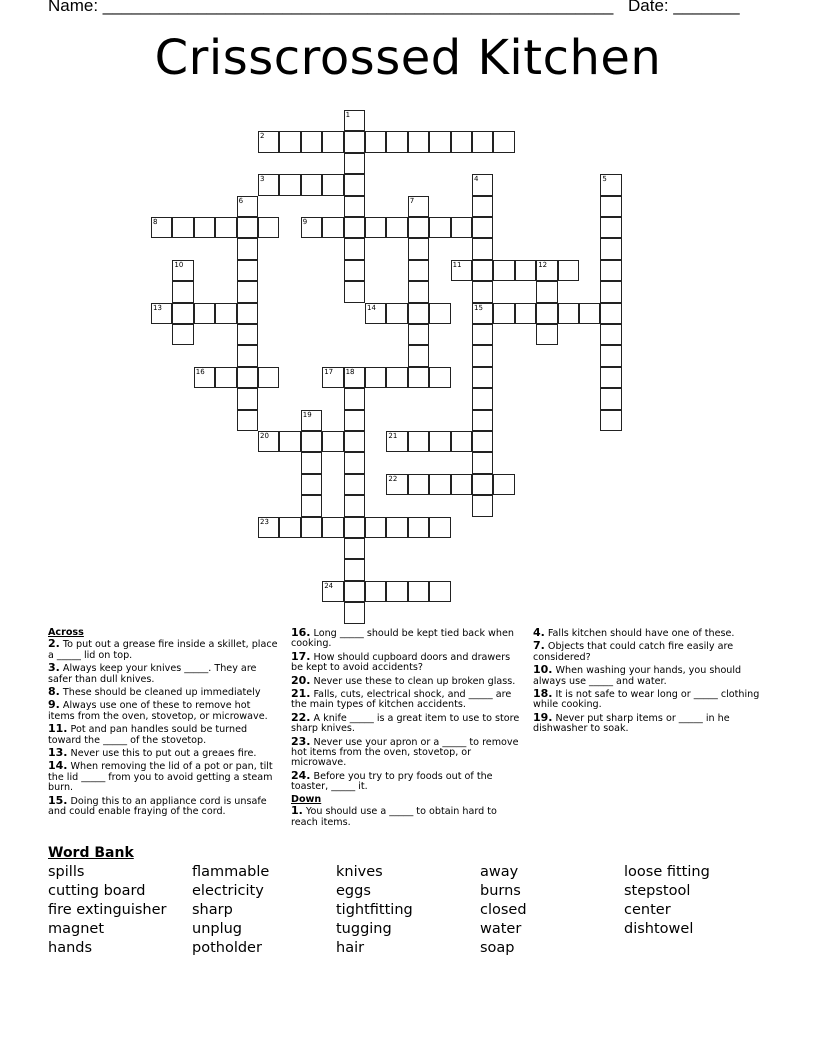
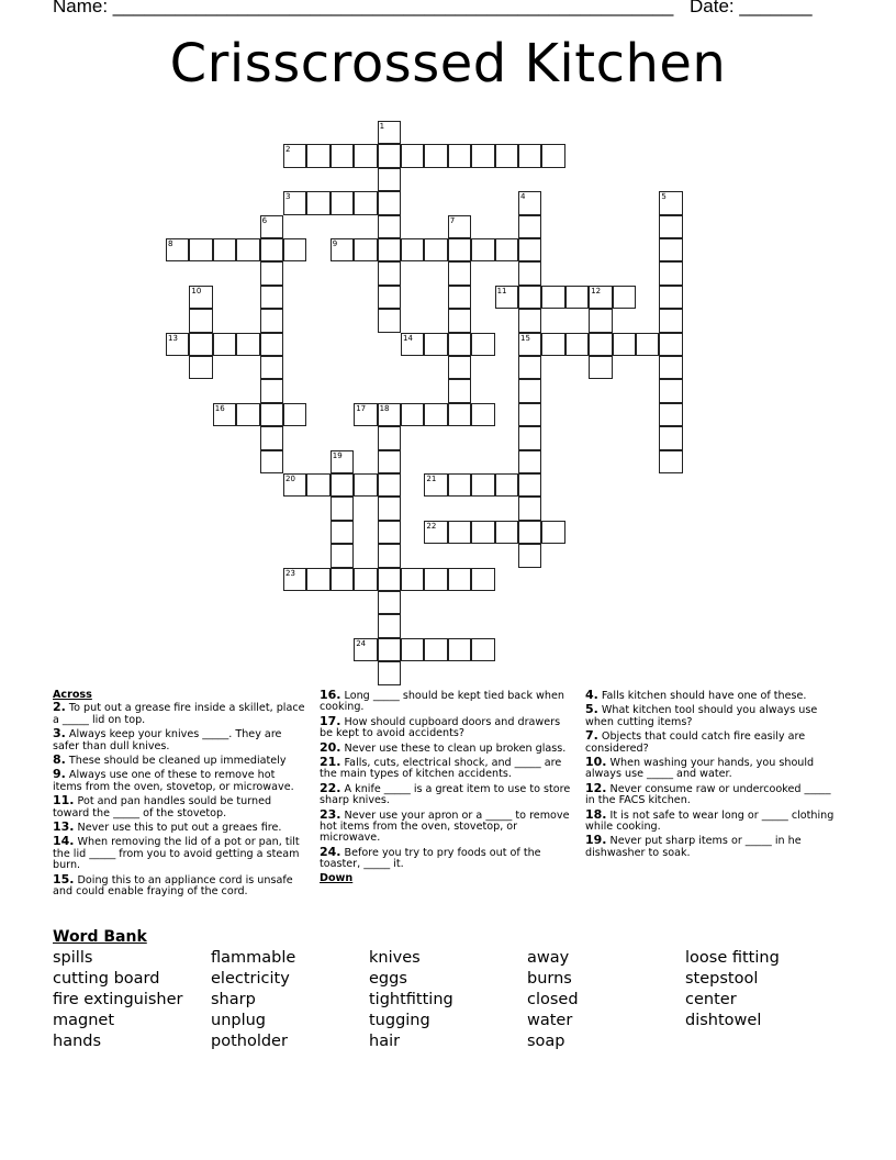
  Name: ______________________________________________________
  Date: _______
  Crisscrossed Kitchen
  1
  2
  3
  4
  15
  5
  6
  7
  8
  9
  10
  11
  12
  13
  14
  16
  17
  18
  19
  20
  21
  22
  23
  24
  Across
  2. To put out a grease fire inside a skillet, place a _____ lid on top.
  3. Always keep your knives _____. They are safer than dull knives.
  8. These should be cleaned up immediately
  9. Always use one of these to remove hot items from the oven, stovetop, or microwave.
  11. Pot and pan handles sould be turned toward the _____ of the stovetop.
  13. Never use this to put out a greaes fire.
  14. When removing the lid of a pot or pan, tilt the lid _____ from you to avoid getting a steam burn.
  15. Doing this to an appliance cord is unsafe and could enable fraying of the cord.
  16. Long _____ should be kept tied back when cooking.
  17. How should cupboard doors and drawers be kept to avoid accidents?
  20. Never use these to clean up broken glass.
  21. Falls, cuts, electrical shock, and _____ are the main types of kitchen accidents.
  22. A knife _____ is a great item to use to store sharp knives.
  23. Never use your apron or a _____ to remove hot items from the oven, stovetop, or microwave.
  24. Before you try to pry foods out of the toaster, _____ it.
  Down
- 1. You should use a _____ to obtain hard to reach items.
  4. Falls kitchen should have one of these.
+ 5. What kitchen tool should you always use when cutting items?
  7. Objects that could catch fire easily are considered?
  10. When washing your hands, you should always use _____ and water.
+ 12. Never consume raw or undercooked _____ in the FACS kitchen.
  18. It is not safe to wear long or _____ clothing while cooking.
  19. Never put sharp items or _____ in he dishwasher to soak.
  Word Bank
  spills
  cutting board
  fire extinguisher
  magnet
  hands
  flammable
  electricity
  sharp
  unplug
  potholder
  knives
  eggs
  tightfitting
  tugging
  hair
  away
  burns
  closed
  water
  soap
  loose fitting
  stepstool
  center
  dishtowel
